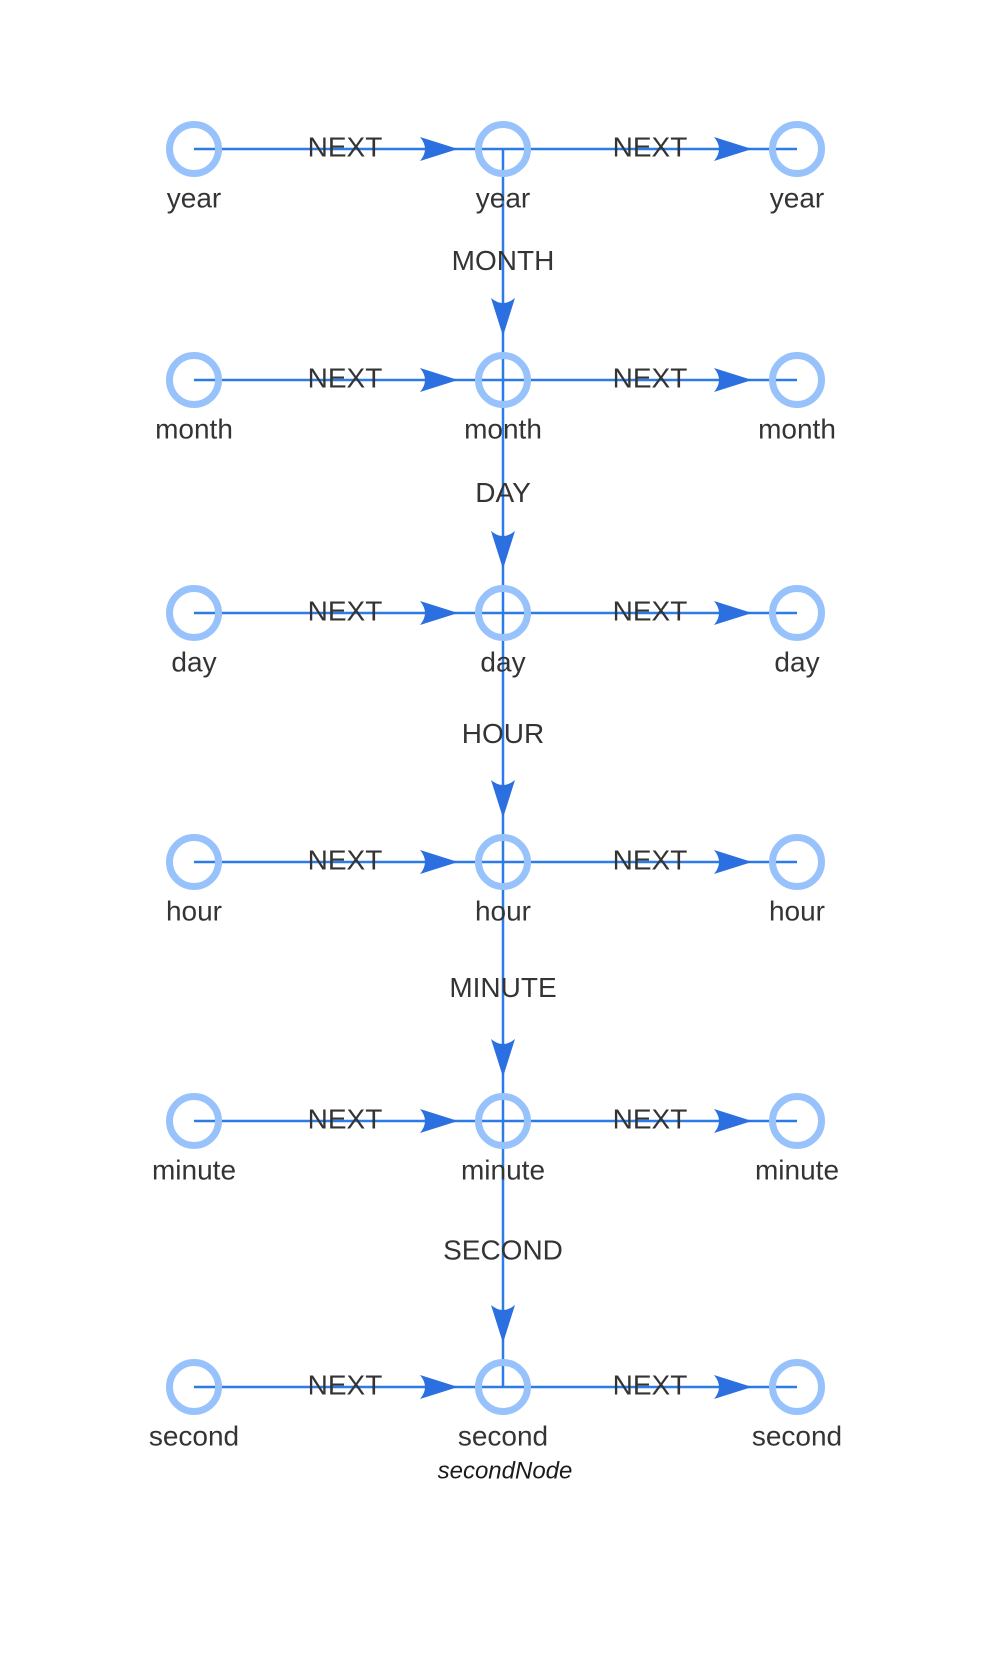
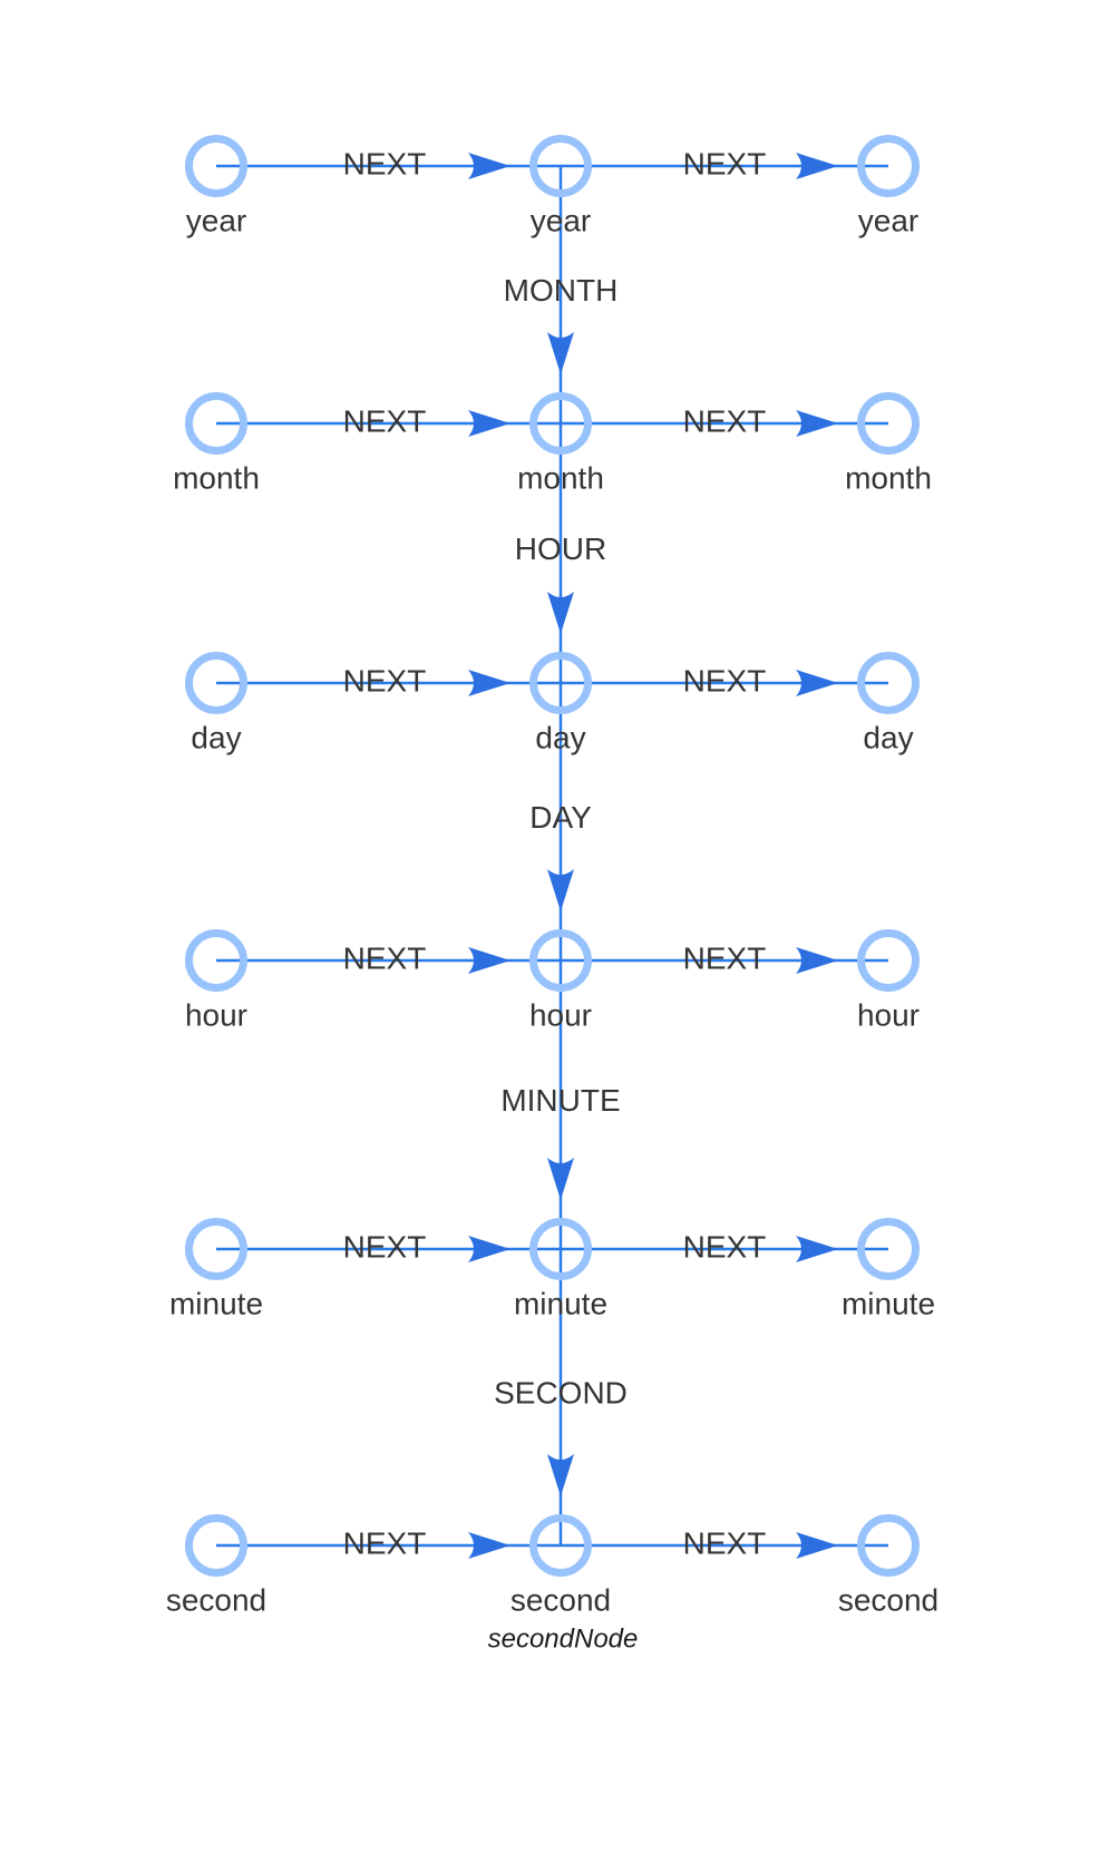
  NEXT
  NEXT
  year
  year
  year
  MONTH
  NEXT
  NEXT
  month
  month
  month
- DAY
+ HOUR
  NEXT
  NEXT
  day
  day
  day
- HOUR
+ DAY
  NEXT
  NEXT
  hour
  hour
  hour
  MINUTE
  NEXT
  NEXT
  minute
  minute
  minute
  SECOND
  NEXT
  NEXT
  second
  second
  second
  secondNode
